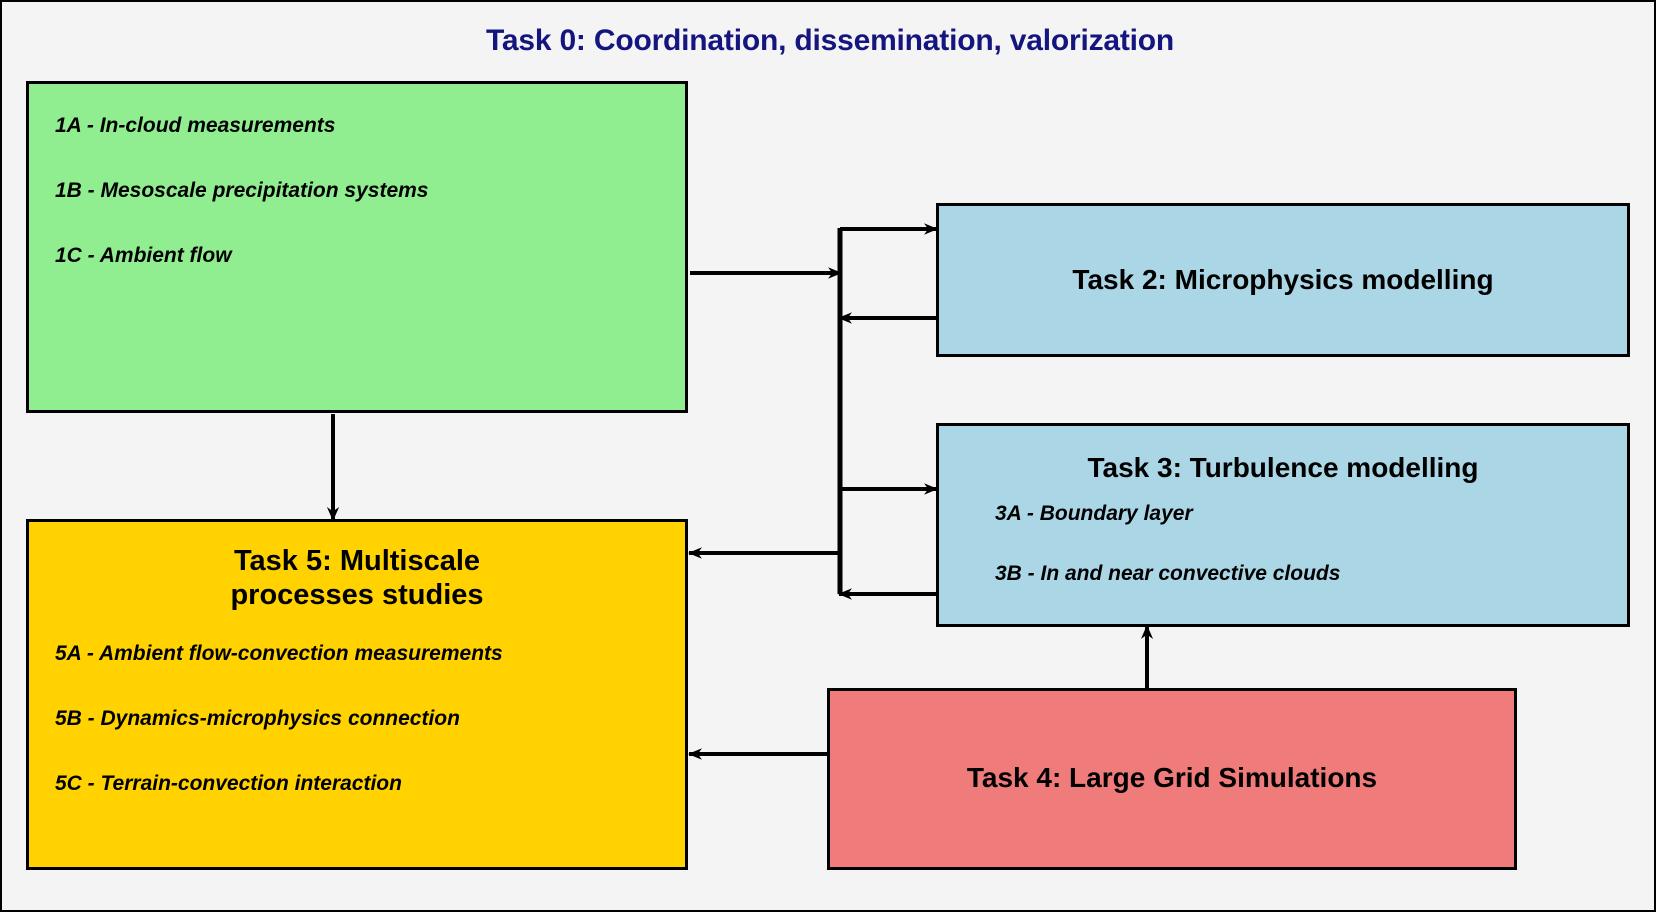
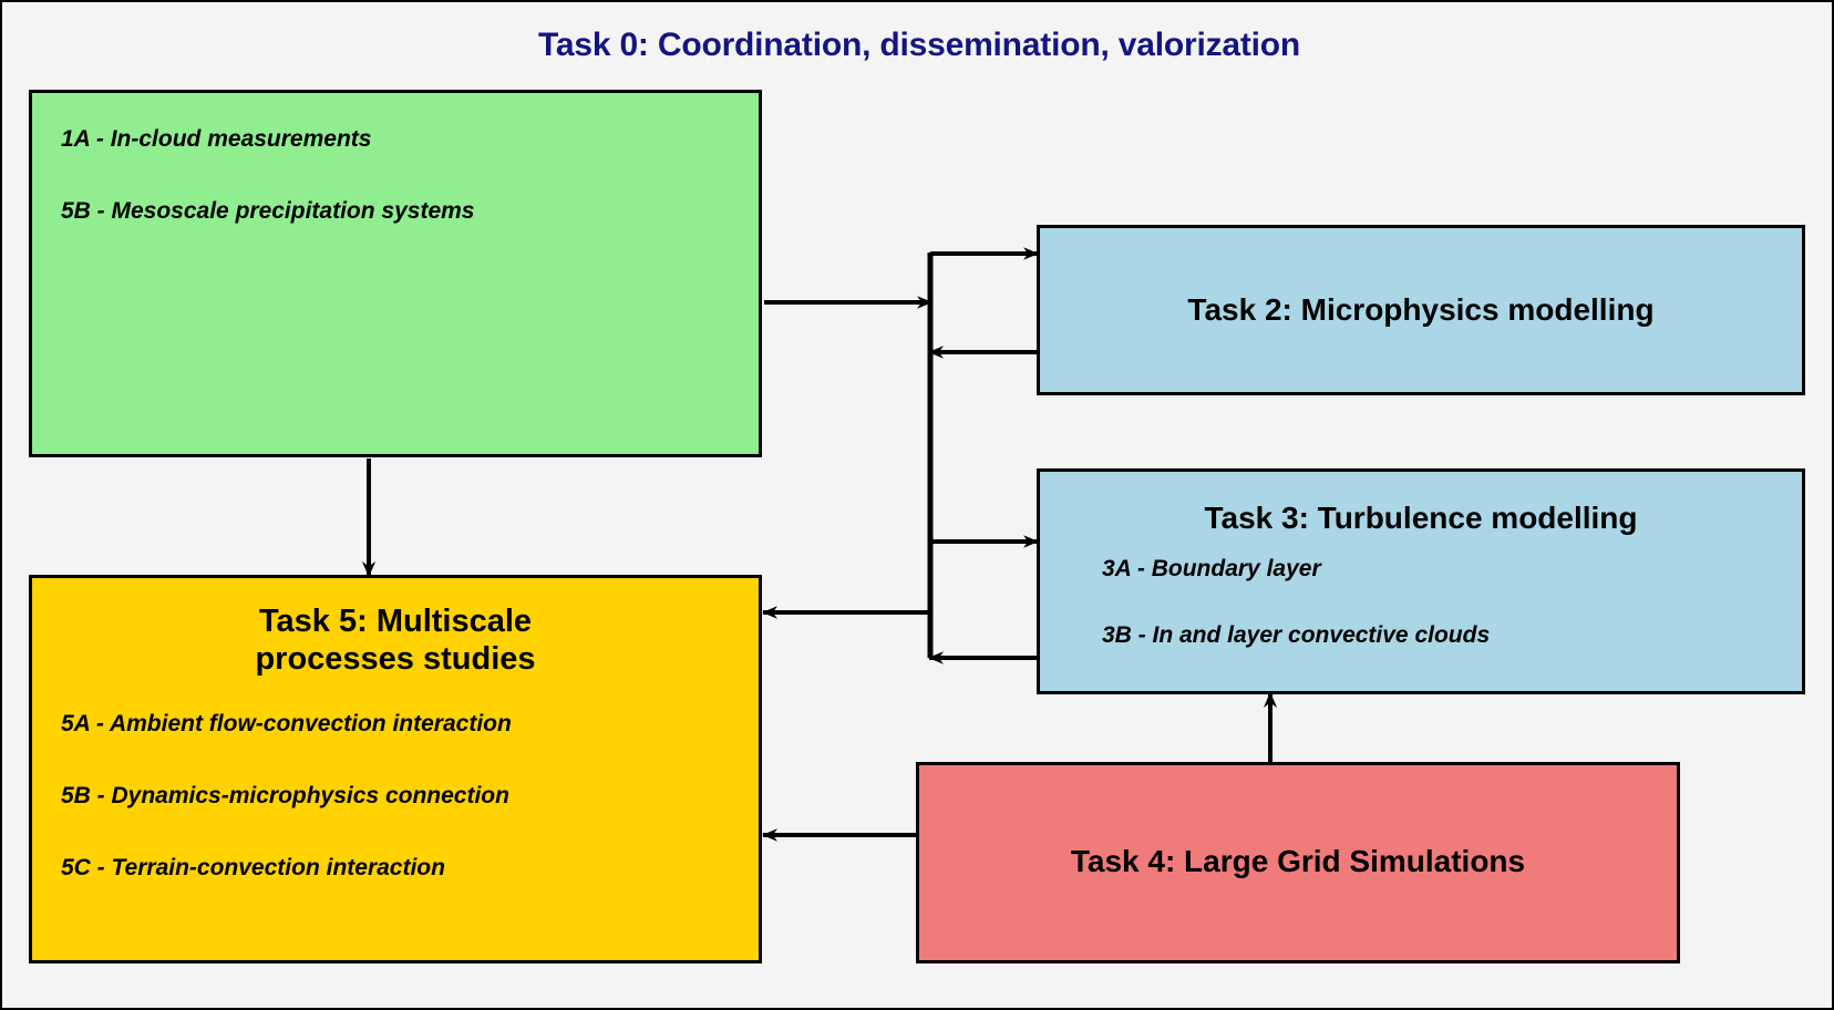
  Task 0: Coordination, dissemination, valorization
  1A - In-cloud measurements
- 1B - Mesoscale precipitation systems
+ 5B - Mesoscale precipitation systems
- 1C - Ambient flow
  Task 2: Microphysics modelling
  Task 3: Turbulence modelling
  3A - Boundary layer
- 3B - In and near convective clouds
+ 3B - In and layer convective clouds
  Task 5: Multiscale
  processes studies
- 5A - Ambient flow-convection measurements
+ 5A - Ambient flow-convection interaction
  5B - Dynamics-microphysics connection
  5C - Terrain-convection interaction
  Task 4: Large Grid Simulations
